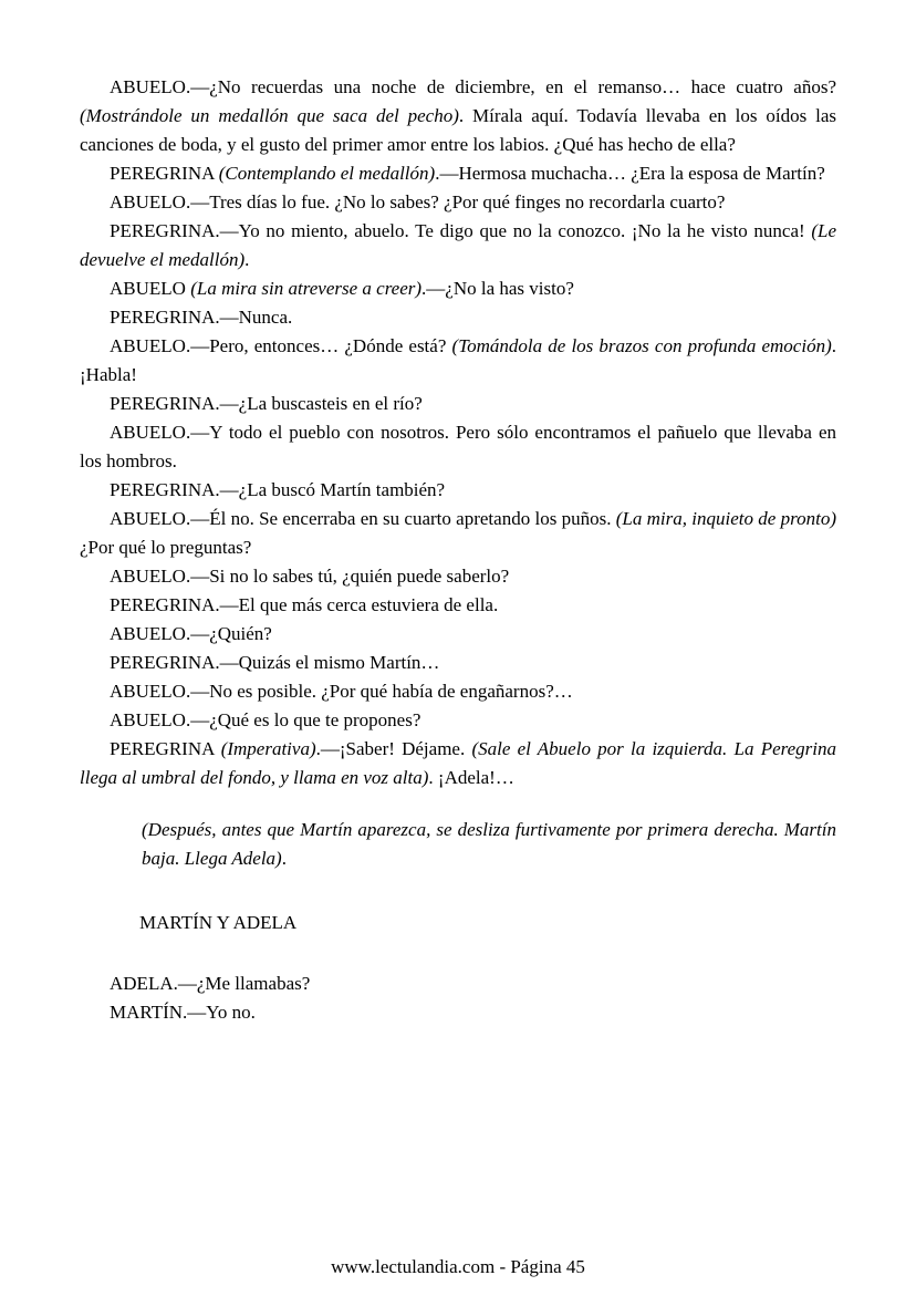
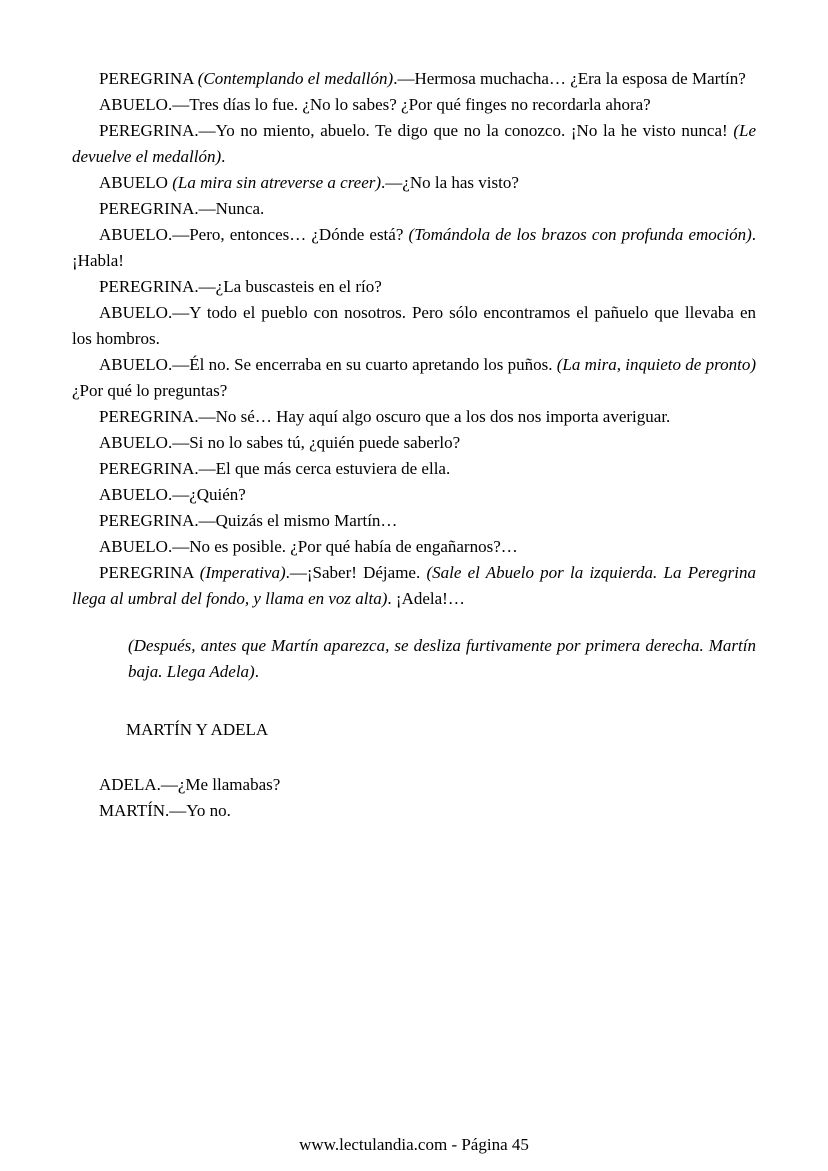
- ABUELO.—¿No recuerdas una noche de diciembre, en el remanso… hace cuatro años? (Mostrándole un medallón que saca del pecho). Mírala aquí. Todavía llevaba en los oídos las canciones de boda, y el gusto del primer amor entre los labios. ¿Qué has hecho de ella?
  PEREGRINA (Contemplando el medallón).—Hermosa muchacha… ¿Era la esposa de Martín?
- ABUELO.—Tres días lo fue. ¿No lo sabes? ¿Por qué finges no recordarla cuarto?
+ ABUELO.—Tres días lo fue. ¿No lo sabes? ¿Por qué finges no recordarla ahora?
  PEREGRINA.—Yo no miento, abuelo. Te digo que no la conozco. ¡No la he visto nunca! (Le devuelve el medallón).
  ABUELO (La mira sin atreverse a creer).—¿No la has visto?
  PEREGRINA.—Nunca.
  ABUELO.—Pero, entonces… ¿Dónde está? (Tomándola de los brazos con profunda emoción). ¡Habla!
  PEREGRINA.—¿La buscasteis en el río?
  ABUELO.—Y todo el pueblo con nosotros. Pero sólo encontramos el pañuelo que llevaba en los hombros.
- PEREGRINA.—¿La buscó Martín también?
  ABUELO.—Él no. Se encerraba en su cuarto apretando los puños. (La mira, inquieto de pronto) ¿Por qué lo preguntas?
+ PEREGRINA.—No sé… Hay aquí algo oscuro que a los dos nos importa averiguar.
  ABUELO.—Si no lo sabes tú, ¿quién puede saberlo?
  PEREGRINA.—El que más cerca estuviera de ella.
  ABUELO.—¿Quién?
  PEREGRINA.—Quizás el mismo Martín…
  ABUELO.—No es posible. ¿Por qué había de engañarnos?…
- ABUELO.—¿Qué es lo que te propones?
  PEREGRINA (Imperativa).—¡Saber! Déjame. (Sale el Abuelo por la izquierda. La Peregrina llega al umbral del fondo, y llama en voz alta). ¡Adela!…
  (Después, antes que Martín aparezca, se desliza furtivamente por primera derecha. Martín baja. Llega Adela).
  MARTÍN Y ADELA
  ADELA.—¿Me llamabas?
  MARTÍN.—Yo no.
  www.lectulandia.com - Página 45
